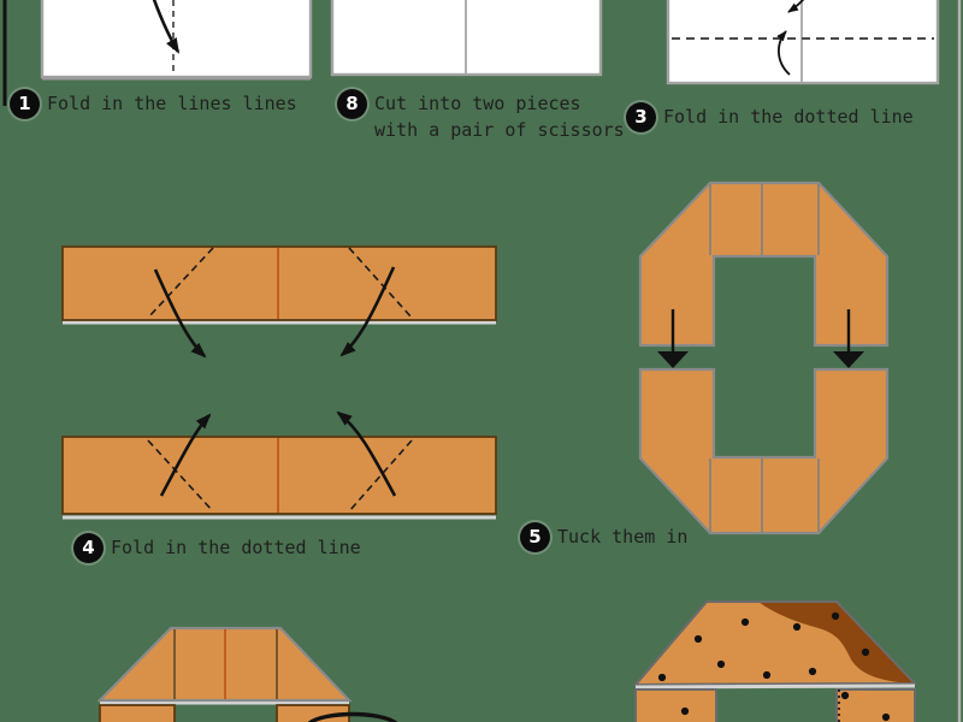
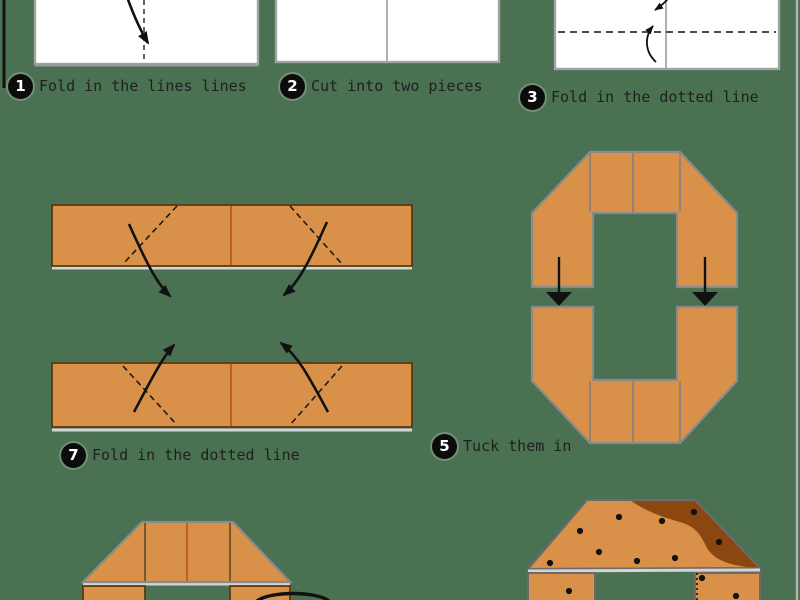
  1
  Fold in the lines lines
- 8
+ 2
  Cut into two pieces
- with a pair of scissors
  3
  Fold in the dotted line
- 4
+ 7
  Fold in the dotted line
  5
  Tuck them in
